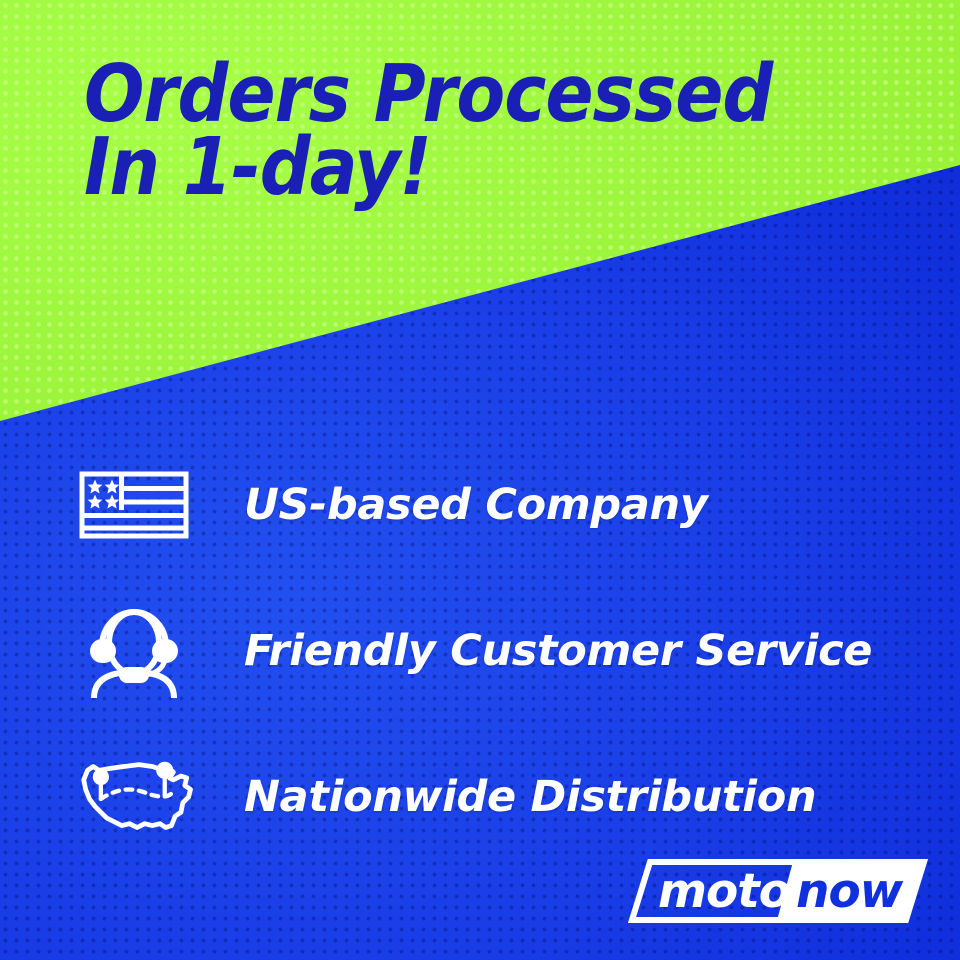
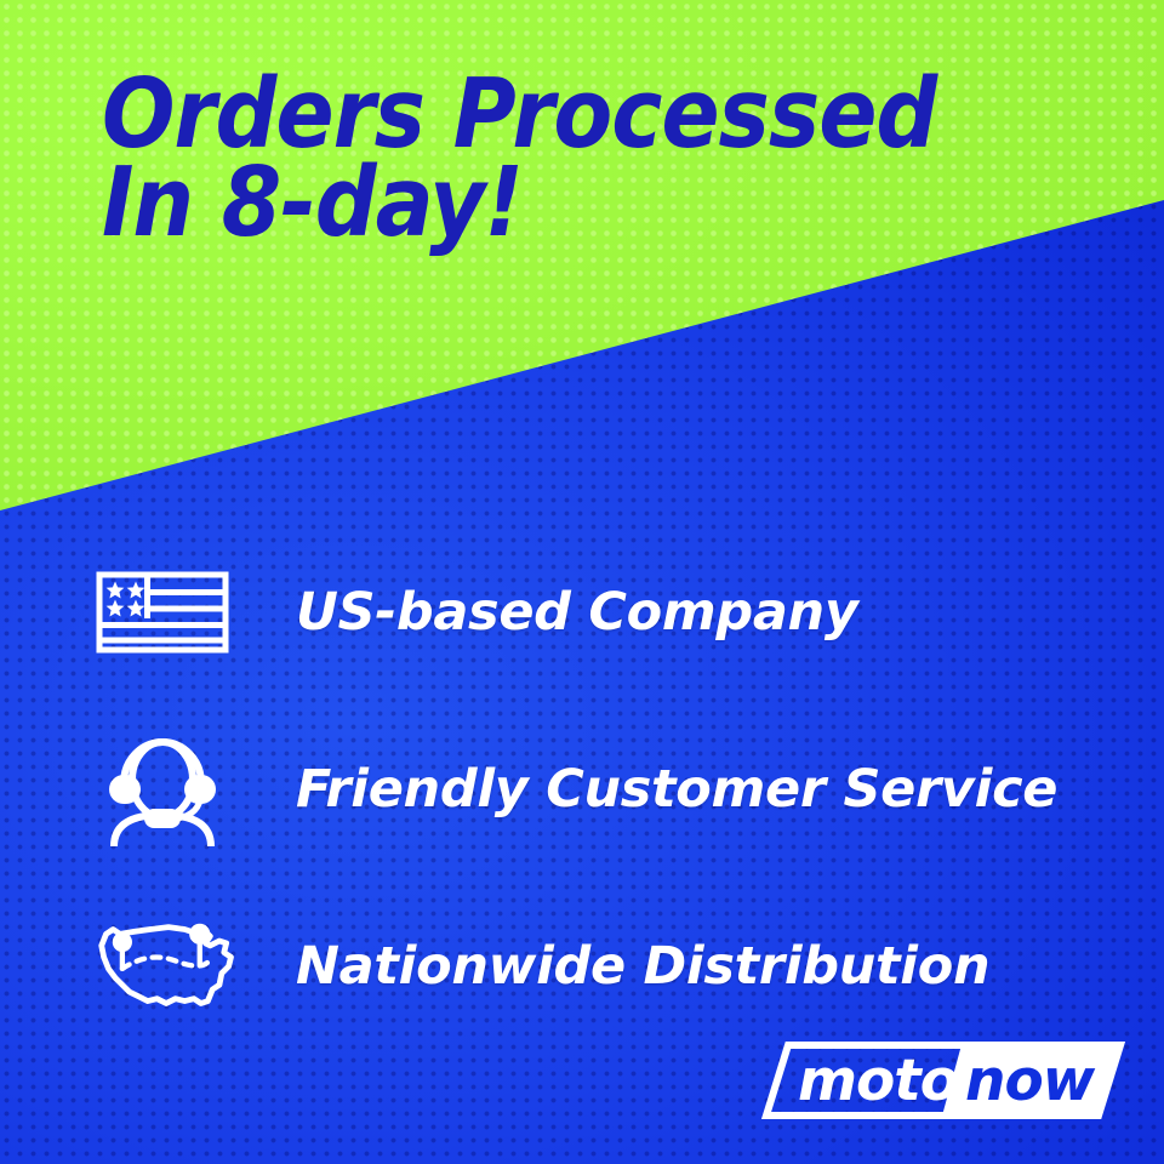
  Orders Processed
- In 1-day!
+ In 8-day!
  US-based Company
  Friendly Customer Service
  Nationwide Distribution
  moto
  now
